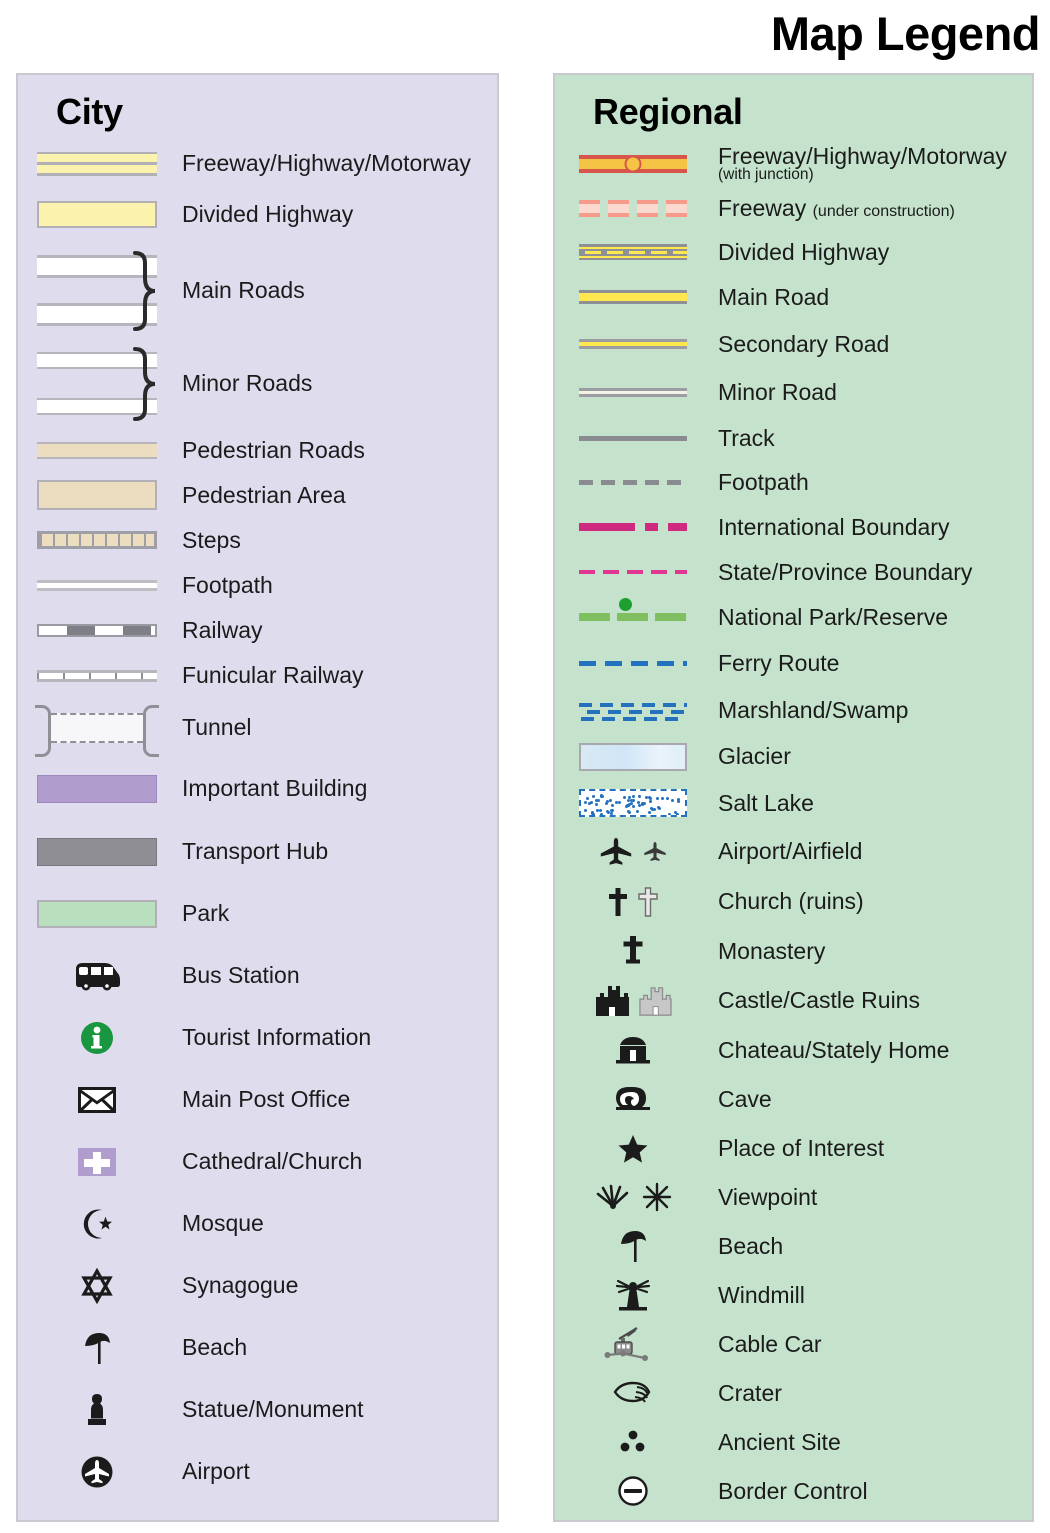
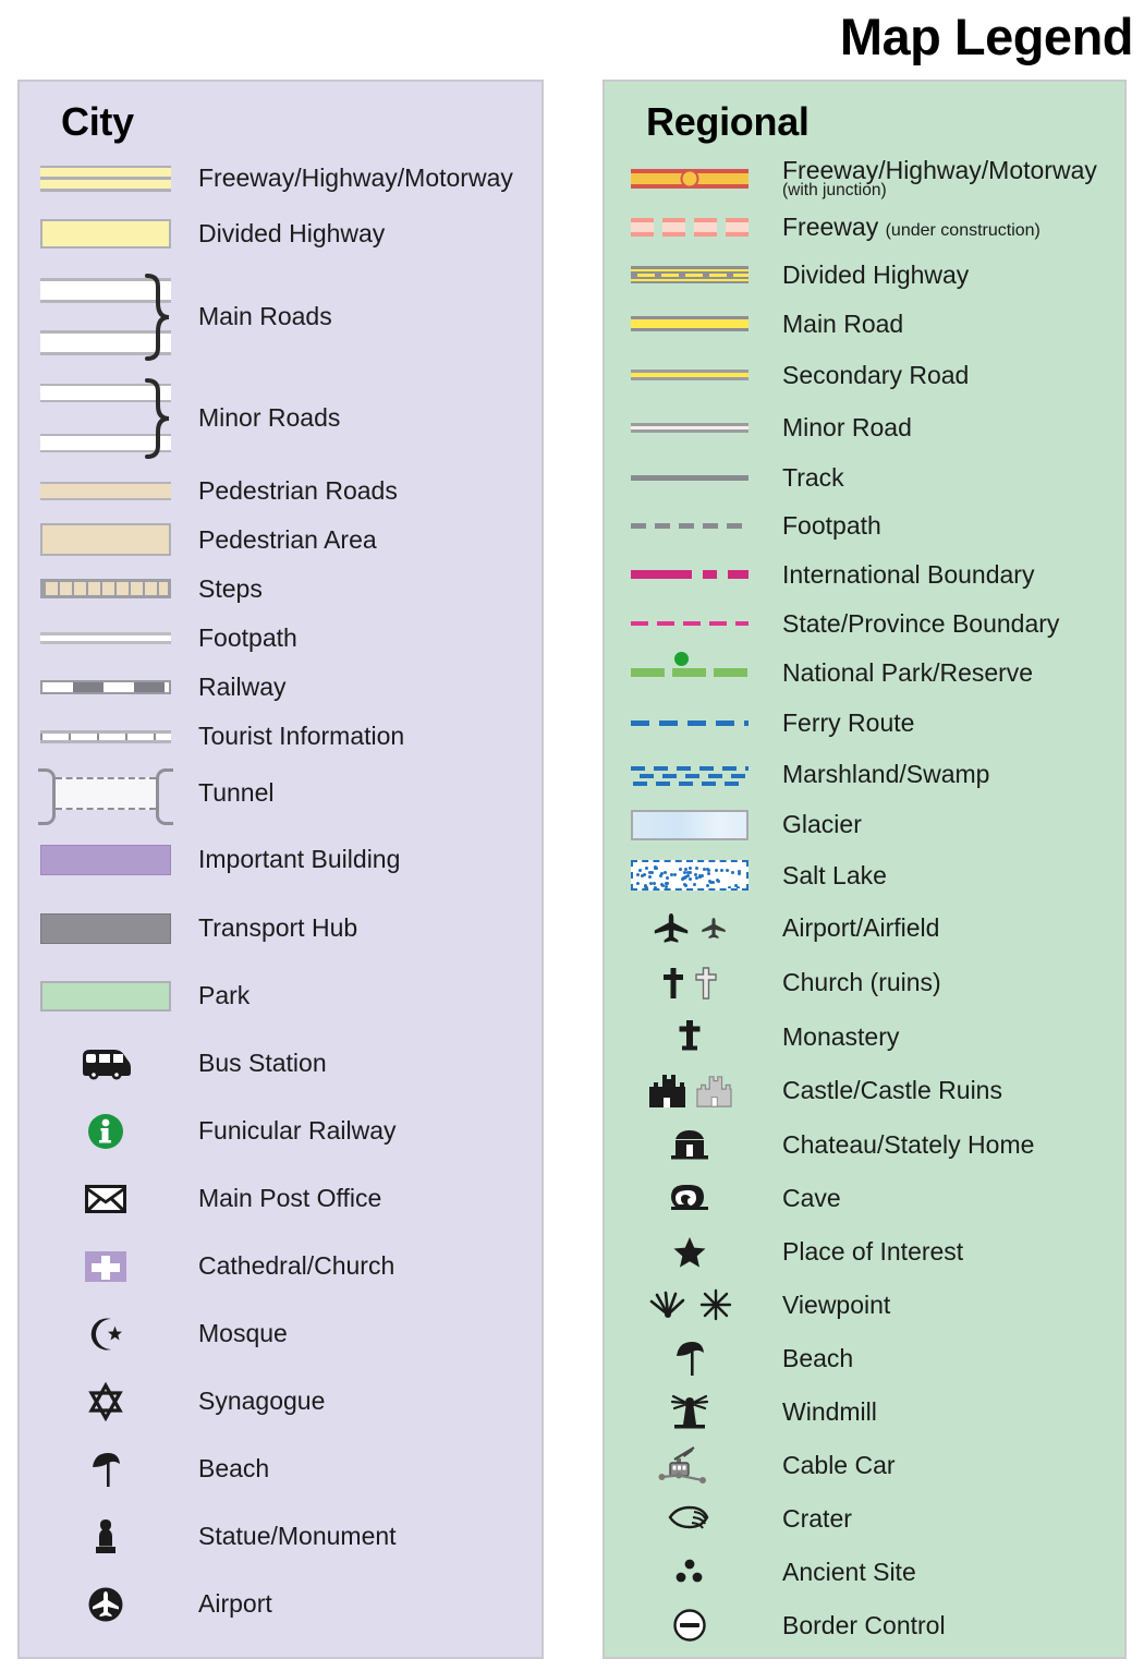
  Map Legend
  City
  Freeway/Highway/Motorway
  Divided Highway
  Main Roads
  Minor Roads
  Pedestrian Roads
  Pedestrian Area
  Steps
  Footpath
  Railway
- Funicular Railway
+ Tourist Information
  Tunnel
  Important Building
  Transport Hub
  Park
  Bus Station
- Tourist Information
+ Funicular Railway
  Main Post Office
  Cathedral/Church
  Mosque
  Synagogue
  Beach
  Statue/Monument
  Airport
  Regional
  Freeway/Highway/Motorway
  (with junction)
  Freeway (under construction)
  Divided Highway
  Main Road
  Secondary Road
  Minor Road
  Track
  Footpath
  International Boundary
  State/Province Boundary
  National Park/Reserve
  Ferry Route
  Marshland/Swamp
  Glacier
  Salt Lake
  Airport/Airfield
  Church (ruins)
  Monastery
  Castle/Castle Ruins
  Chateau/Stately Home
  Cave
  Place of Interest
  Viewpoint
  Beach
  Windmill
  Cable Car
  Crater
  Ancient Site
  Border Control
